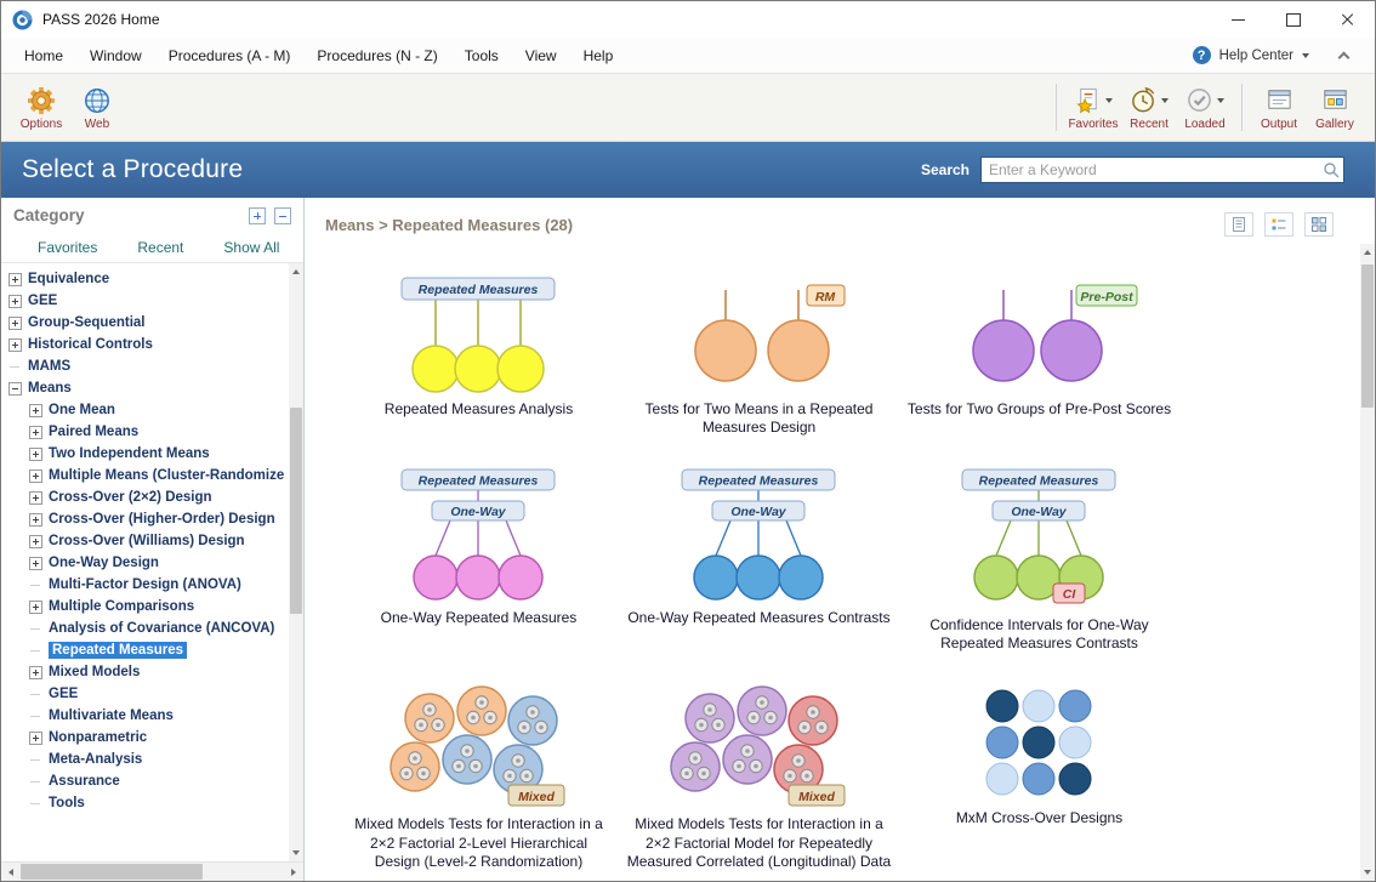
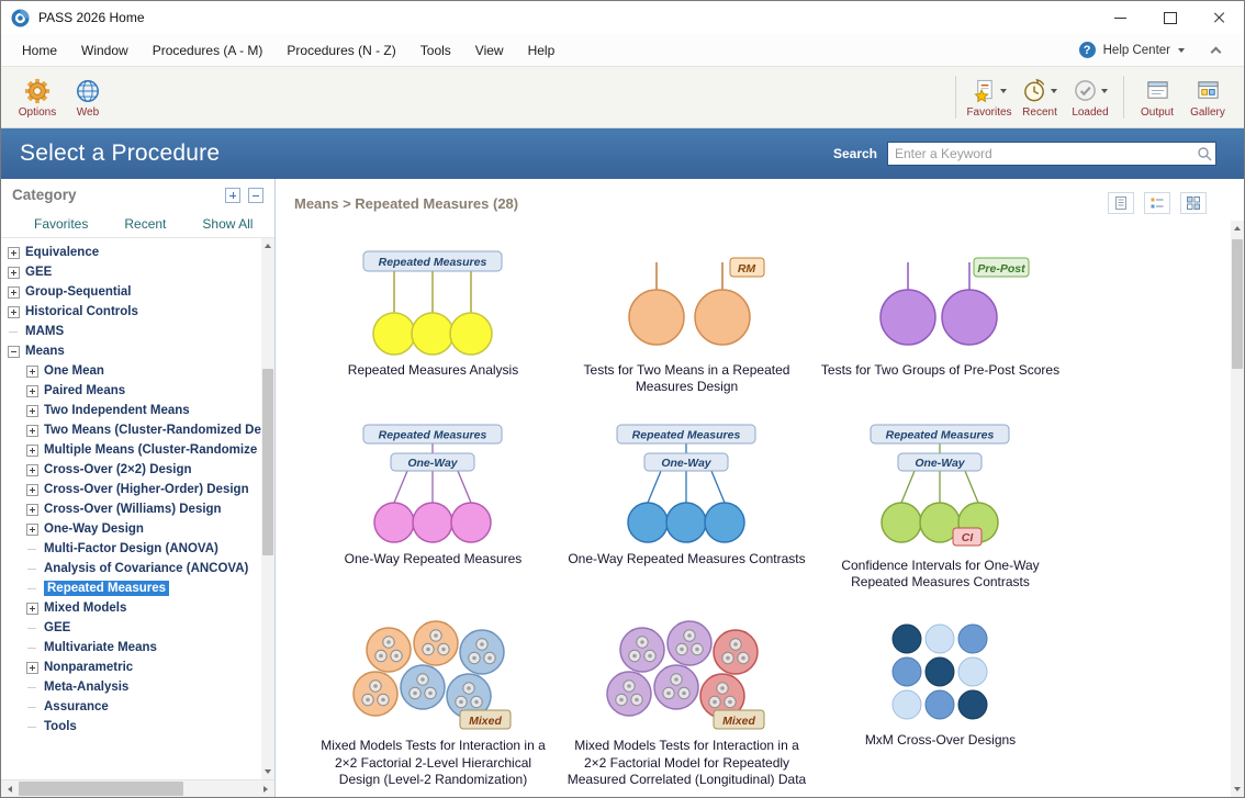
  PASS 2026 Home
  Home
  Window
  Procedures (A - M)
  Procedures (N - Z)
  Tools
  View
  Help
  Help Center
  Options
  Web
  Favorites
  Recent
  Loaded
  Output
  Gallery
  Select a Procedure
  Search
  Enter a Keyword
  Category
  Favorites
  Recent
  Show All
  Equivalence
  GEE
  Group-Sequential
  Historical Controls
  MAMS
  Means
  One Mean
  Paired Means
  Two Independent Means
+ Two Means (Cluster-Randomized De
  Multiple Means (Cluster-Randomize
  Cross-Over (2×2) Design
  Cross-Over (Higher-Order) Design
  Cross-Over (Williams) Design
  One-Way Design
  Multi-Factor Design (ANOVA)
- Multiple Comparisons
  Analysis of Covariance (ANCOVA)
  Repeated Measures
  Mixed Models
  GEE
  Multivariate Means
  Nonparametric
  Meta-Analysis
  Assurance
  Tools
  Means > Repeated Measures (28)
  Repeated Measures
  Repeated Measures Analysis
  RM
  Tests for Two Means in a Repeated Measures Design
  Pre-Post
  Tests for Two Groups of Pre-Post Scores
  Repeated Measures
  One-Way
  One-Way Repeated Measures
  Repeated Measures
  One-Way
  One-Way Repeated Measures Contrasts
  Repeated Measures
  One-Way
  CI
  Confidence Intervals for One-Way Repeated Measures Contrasts
  Mixed
  Mixed Models Tests for Interaction in a 2×2 Factorial 2-Level Hierarchical Design (Level-2 Randomization)
  Mixed
  Mixed Models Tests for Interaction in a 2×2 Factorial Model for Repeatedly Measured Correlated (Longitudinal) Data
  MxM Cross-Over Designs
